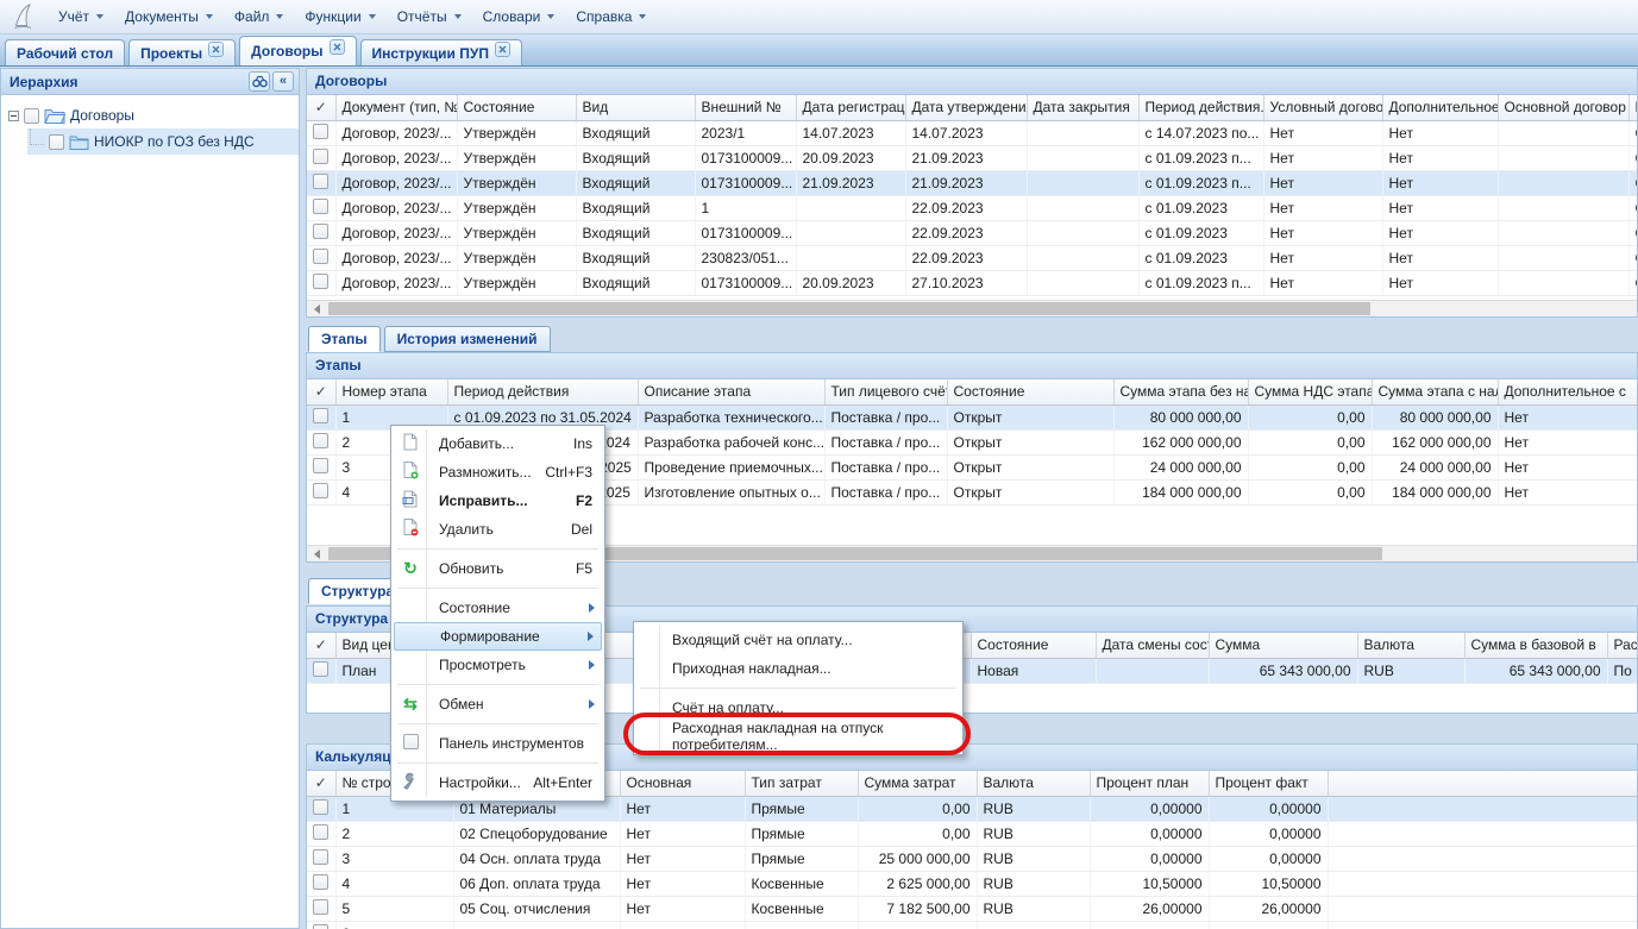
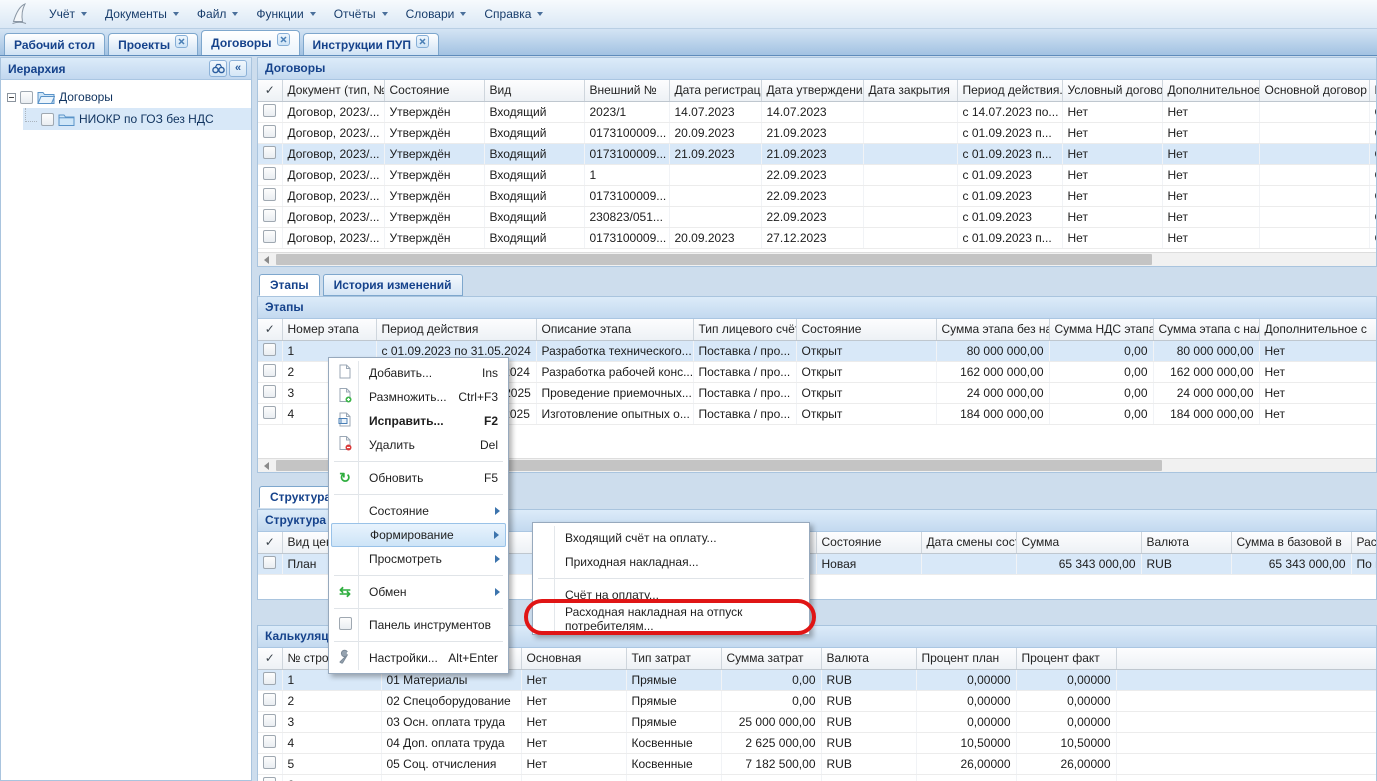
  Учёт
  Документы
  Файл
  Функции
  Отчёты
  Словари
  Справка
  Рабочий стол
  Проекты
  Договоры
  Инструкции ПУП
  Иерархия
  «
  Договоры
  НИОКР по ГОЗ без НДС
  Договоры
  ✓	Документ (тип, №	Состояние	Вид	Внешний №	Дата регистрац	Дата утверждени	Дата закрытия	Период действия.	Условный догово	Дополнительное	Основной договор
  	Договор, 2023/...	Утверждён	Входящий	2023/1	14.07.2023	14.07.2023		с 14.07.2023 по...	Нет	Нет
  	Договор, 2023/...	Утверждён	Входящий	0173100009...	20.09.2023	21.09.2023		с 01.09.2023 п...	Нет	Нет
  	Договор, 2023/...	Утверждён	Входящий	0173100009...	21.09.2023	21.09.2023		с 01.09.2023 п...	Нет	Нет
  	Договор, 2023/...	Утверждён	Входящий	1		22.09.2023		с 01.09.2023	Нет	Нет
  	Договор, 2023/...	Утверждён	Входящий	0173100009...		22.09.2023		с 01.09.2023	Нет	Нет
  	Договор, 2023/...	Утверждён	Входящий	230823/051...		22.09.2023		с 01.09.2023	Нет	Нет
- 	Договор, 2023/...	Утверждён	Входящий	0173100009...	20.09.2023	27.10.2023		с 01.09.2023 п...	Нет	Нет
+ 	Договор, 2023/...	Утверждён	Входящий	0173100009...	20.09.2023	27.12.2023		с 01.09.2023 п...	Нет	Нет
  Этапы
  История изменений
  Этапы
  ✓	Номер этапа	Период действия	Описание этапа	Тип лицевого счё	Состояние	Сумма этапа без н	Сумма НДС этапа	Сумма этапа с на	Дополнительное с
  	1	с 01.09.2023 по 31.05.2024	Разработка технического...	Поставка / про...	Открыт	80 000 000,00	0,00	80 000 000,00	Нет
  	2	024	Разработка рабочей конс...	Поставка / про...	Открыт	162 000 000,00	0,00	162 000 000,00	Нет
  	3	025	Проведение приемочных...	Поставка / про...	Открыт	24 000 000,00	0,00	24 000 000,00	Нет
  	4	025	Изготовление опытных о...	Поставка / про...	Открыт	184 000 000,00	0,00	184 000 000,00	Нет
  Структур
  Структура
  ✓	Вид це	Состояние	Дата смены сос	Сумма	Валюта	Сумма в базовой в	Рас
  	План	Новая		65 343 000,00	RUB	65 343 000,00	По
  Калькуляц
  ✓	№ стро		Основная	Тип затрат	Сумма затрат	Валюта	Процент план	Процент факт
  	1	01 Материалы	Нет	Прямые	0,00	RUB	0,00000	0,00000
  	2	02 Спецоборудование	Нет	Прямые	0,00	RUB	0,00000	0,00000
- 	3	04 Осн. оплата труда	Нет	Прямые	25 000 000,00	RUB	0,00000	0,00000
+ 	3	03 Осн. оплата труда	Нет	Прямые	25 000 000,00	RUB	0,00000	0,00000
- 	4	06 Доп. оплата труда	Нет	Косвенные	2 625 000,00	RUB	10,50000	10,50000
+ 	4	04 Доп. оплата труда	Нет	Косвенные	2 625 000,00	RUB	10,50000	10,50000
  	5	05 Соц. отчисления	Нет	Косвенные	7 182 500,00	RUB	26,00000	26,00000
  Добавить...
  Ins
  Размножить...
  Ctrl+F3
  Исправить...
  F2
  Удалить
  Del
  ↻
  Обновить
  F5
  Состояние
  Формирование
  Просмотреть
  ⇆
  Обмен
  Панель инструментов
  Настройки...
  Alt+Enter
  Входящий счёт на оплату...
  Приходная накладная...
  Счёт на оплату...
  Расходная накладная на отпуск потребителям...
